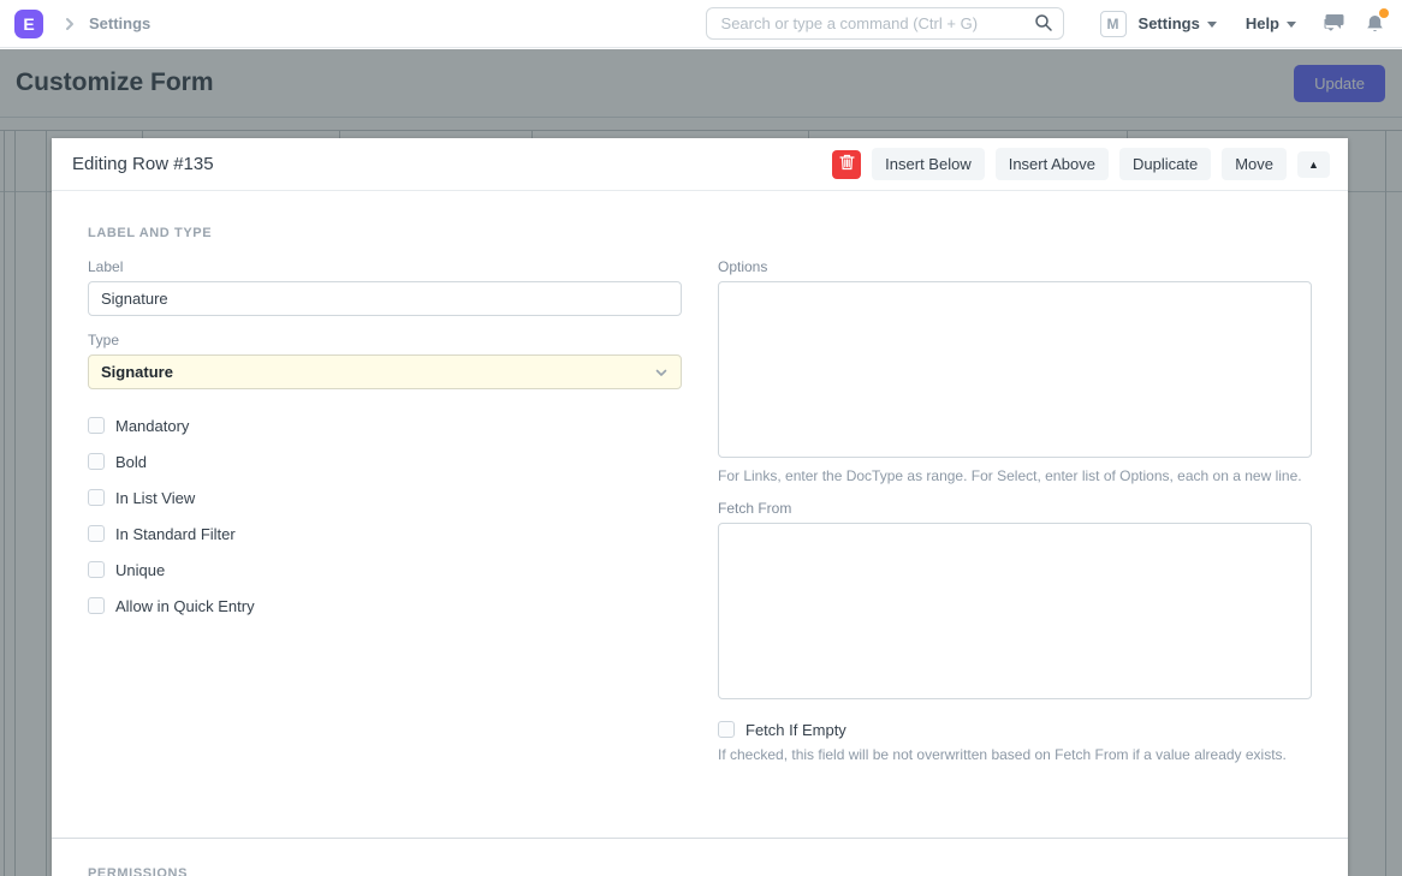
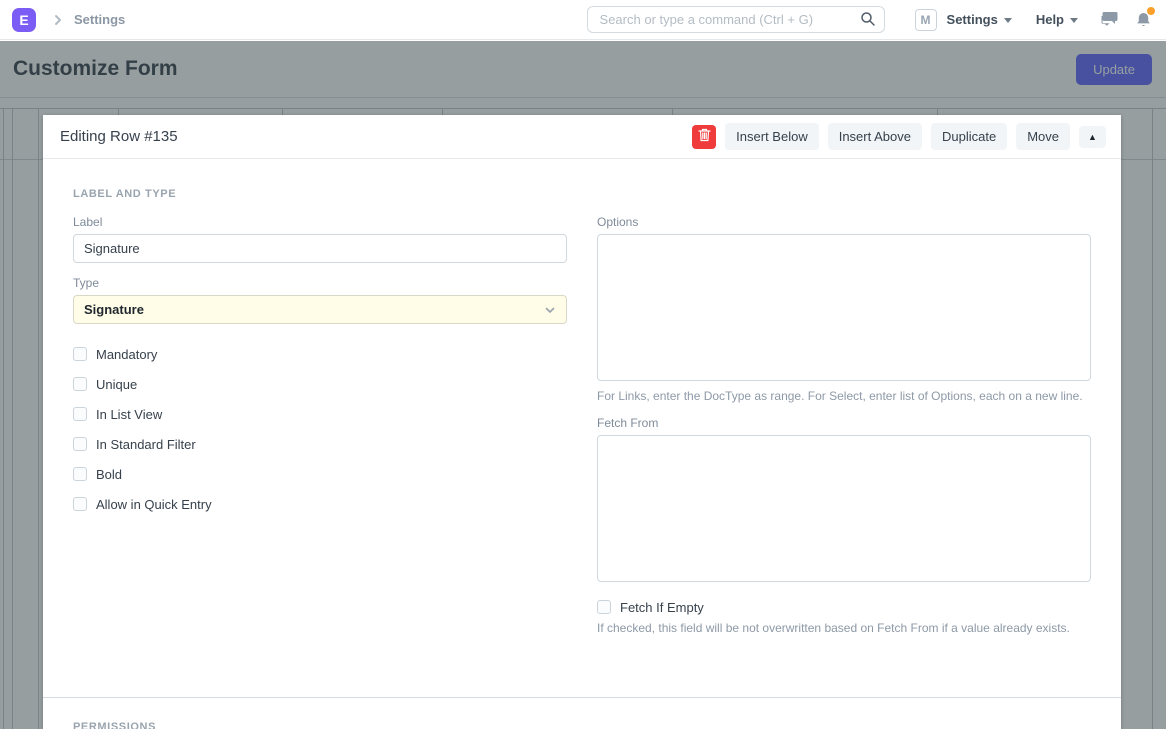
  Customize Form
  Update
  E
  Settings
  Search or type a command (Ctrl + G)
  M
  Settings
  Help
  Editing Row #135
  Insert Below
  Insert Above
  Duplicate
  Move
  ▲
  LABEL AND TYPE
  Label
  Signature
  Type
  Signature
  Mandatory
- Bold
+ Unique
  In List View
  In Standard Filter
- Unique
+ Bold
  Allow in Quick Entry
  Options
  For Links, enter the DocType as range. For Select, enter list of Options, each on a new line.
  Fetch From
  Fetch If Empty
  If checked, this field will be not overwritten based on Fetch From if a value already exists.
  PERMISSIONS
